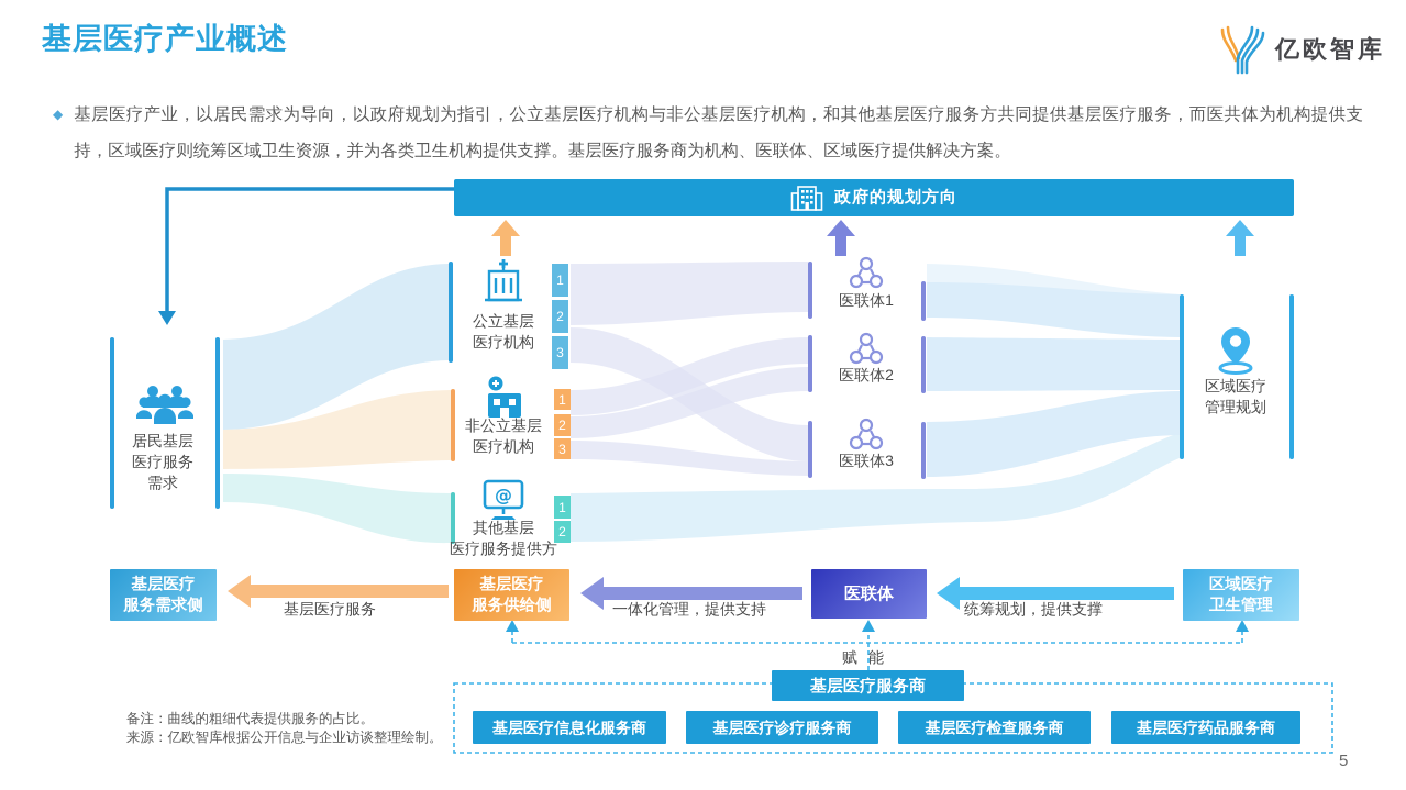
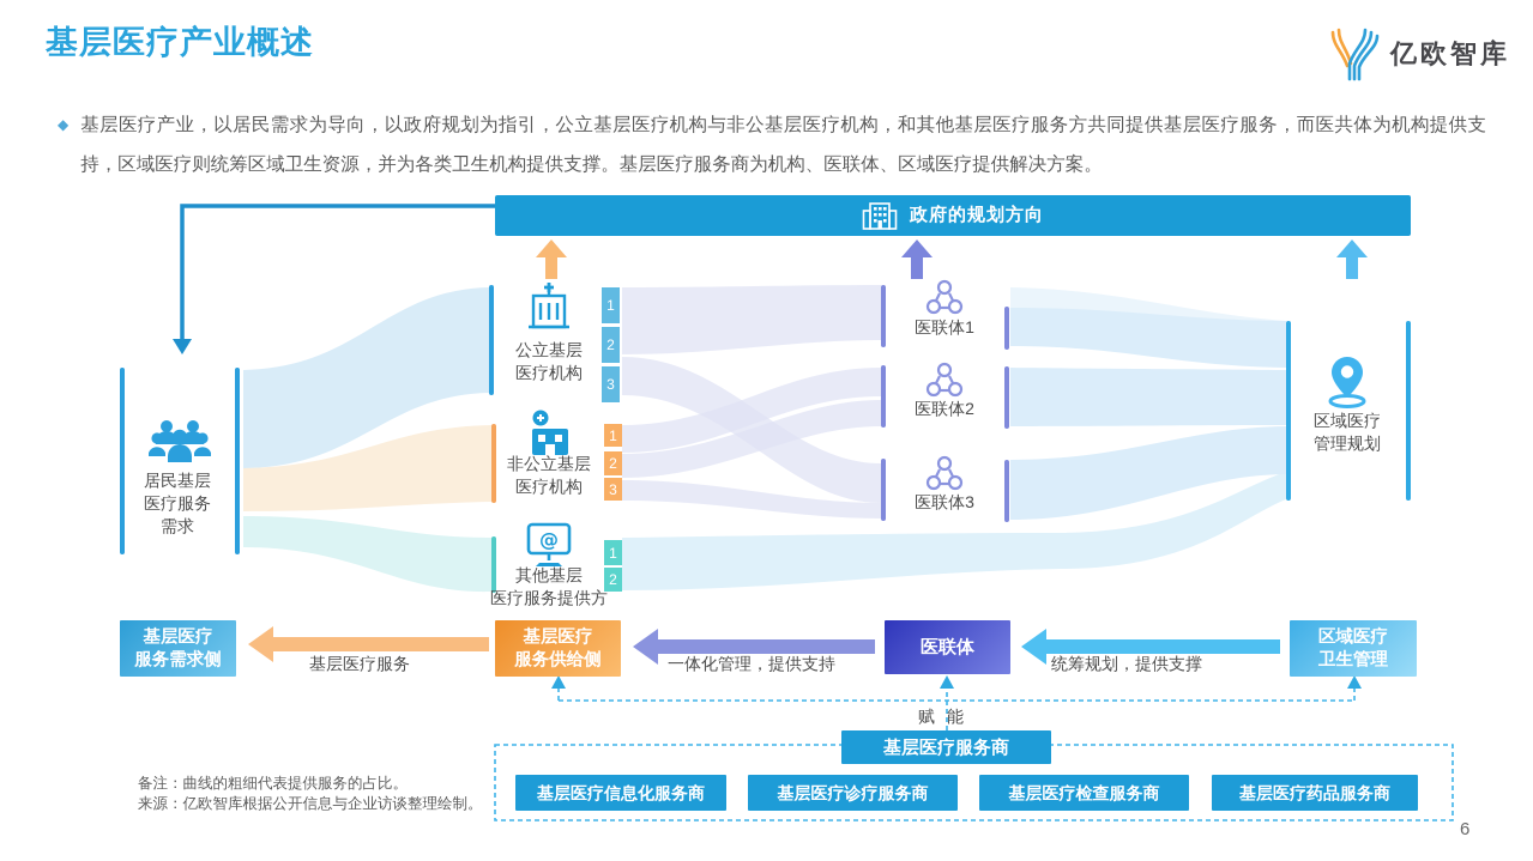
  基层医疗产业概述
  亿欧智库
  ◆
  基层医疗产业，以居民需求为导向，以政府规划为指引，公立基层医疗机构与非公基层医疗机构，和其他基层医疗服务方共同提供基层医疗服务，而医共体为机构提供支持，区域医疗则统筹区域卫生资源，并为各类卫生机构提供支撑。基层医疗服务商为机构、医联体、区域医疗提供解决方案。
  政府的规划方向
  居民基层
  医疗服务
  需求
  公立基层
  医疗机构
  1
  2
  3
  非公立基层
  医疗机构
  1
  2
  3
  @
  其他基层
  医疗服务提供方
  1
  2
  医联体1
  医联体2
  医联体3
  区域医疗
  管理规划
  基层医疗
  服务需求侧
  基层医疗服务
  基层医疗
  服务供给侧
  一体化管理，提供支持
  医联体
  统筹规划，提供支撑
  区域医疗
  卫生管理
  赋能
  基层医疗服务商
  基层医疗信息化服务商
  基层医疗诊疗服务商
  基层医疗检查服务商
  基层医疗药品服务商
  备注：曲线的粗细代表提供服务的占比。
  来源：亿欧智库根据公开信息与企业访谈整理绘制。
- 5
+ 6
